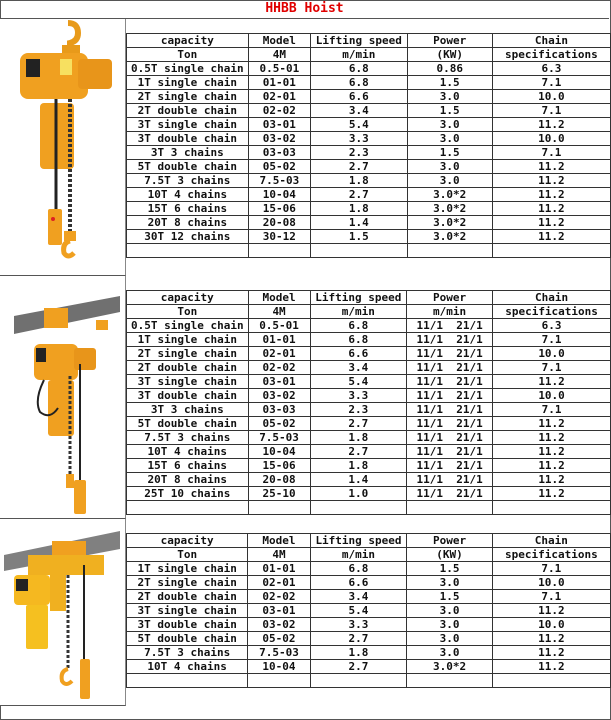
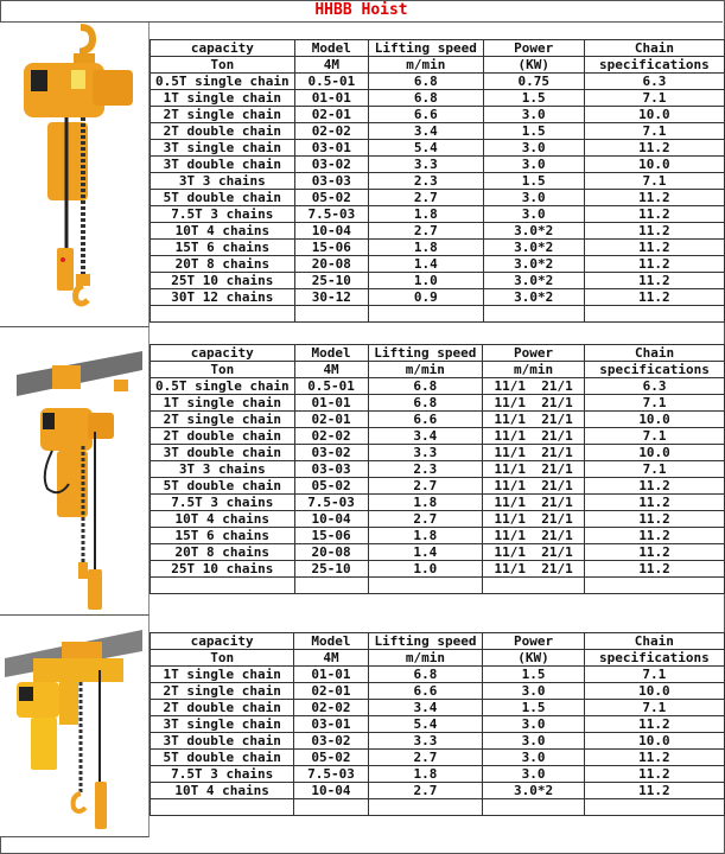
  HHBB Hoist
  capacity	Model	Lifting speed	Power	Chain
  Ton	4M	m/min	(KW)	specifications
- 0.5T single chain	0.5-01	6.8	0.86	6.3
+ 0.5T single chain	0.5-01	6.8	0.75	6.3
  1T single chain	01-01	6.8	1.5	7.1
  2T single chain	02-01	6.6	3.0	10.0
  2T double chain	02-02	3.4	1.5	7.1
  3T single chain	03-01	5.4	3.0	11.2
  3T double chain	03-02	3.3	3.0	10.0
  3T 3 chains	03-03	2.3	1.5	7.1
  5T double chain	05-02	2.7	3.0	11.2
  7.5T 3 chains	7.5-03	1.8	3.0	11.2
  10T 4 chains	10-04	2.7	3.0*2	11.2
  15T 6 chains	15-06	1.8	3.0*2	11.2
  20T 8 chains	20-08	1.4	3.0*2	11.2
+ 25T 10 chains	25-10	1.0	3.0*2	11.2
- 30T 12 chains	30-12	1.5	3.0*2	11.2
+ 30T 12 chains	30-12	0.9	3.0*2	11.2
  capacity	Model	Lifting speed	Power	Chain
  Ton	4M	m/min	m/min	specifications
  0.5T single chain	0.5-01	6.8	11/1 21/1	6.3
  1T single chain	01-01	6.8	11/1 21/1	7.1
  2T single chain	02-01	6.6	11/1 21/1	10.0
  2T double chain	02-02	3.4	11/1 21/1	7.1
- 3T single chain	03-01	5.4	11/1 21/1	11.2
  3T double chain	03-02	3.3	11/1 21/1	10.0
  3T 3 chains	03-03	2.3	11/1 21/1	7.1
  5T double chain	05-02	2.7	11/1 21/1	11.2
  7.5T 3 chains	7.5-03	1.8	11/1 21/1	11.2
  10T 4 chains	10-04	2.7	11/1 21/1	11.2
  15T 6 chains	15-06	1.8	11/1 21/1	11.2
  20T 8 chains	20-08	1.4	11/1 21/1	11.2
  25T 10 chains	25-10	1.0	11/1 21/1	11.2
  capacity	Model	Lifting speed	Power	Chain
  Ton	4M	m/min	(KW)	specifications
  1T single chain	01-01	6.8	1.5	7.1
  2T single chain	02-01	6.6	3.0	10.0
  2T double chain	02-02	3.4	1.5	7.1
  3T single chain	03-01	5.4	3.0	11.2
  3T double chain	03-02	3.3	3.0	10.0
  5T double chain	05-02	2.7	3.0	11.2
  7.5T 3 chains	7.5-03	1.8	3.0	11.2
  10T 4 chains	10-04	2.7	3.0*2	11.2
